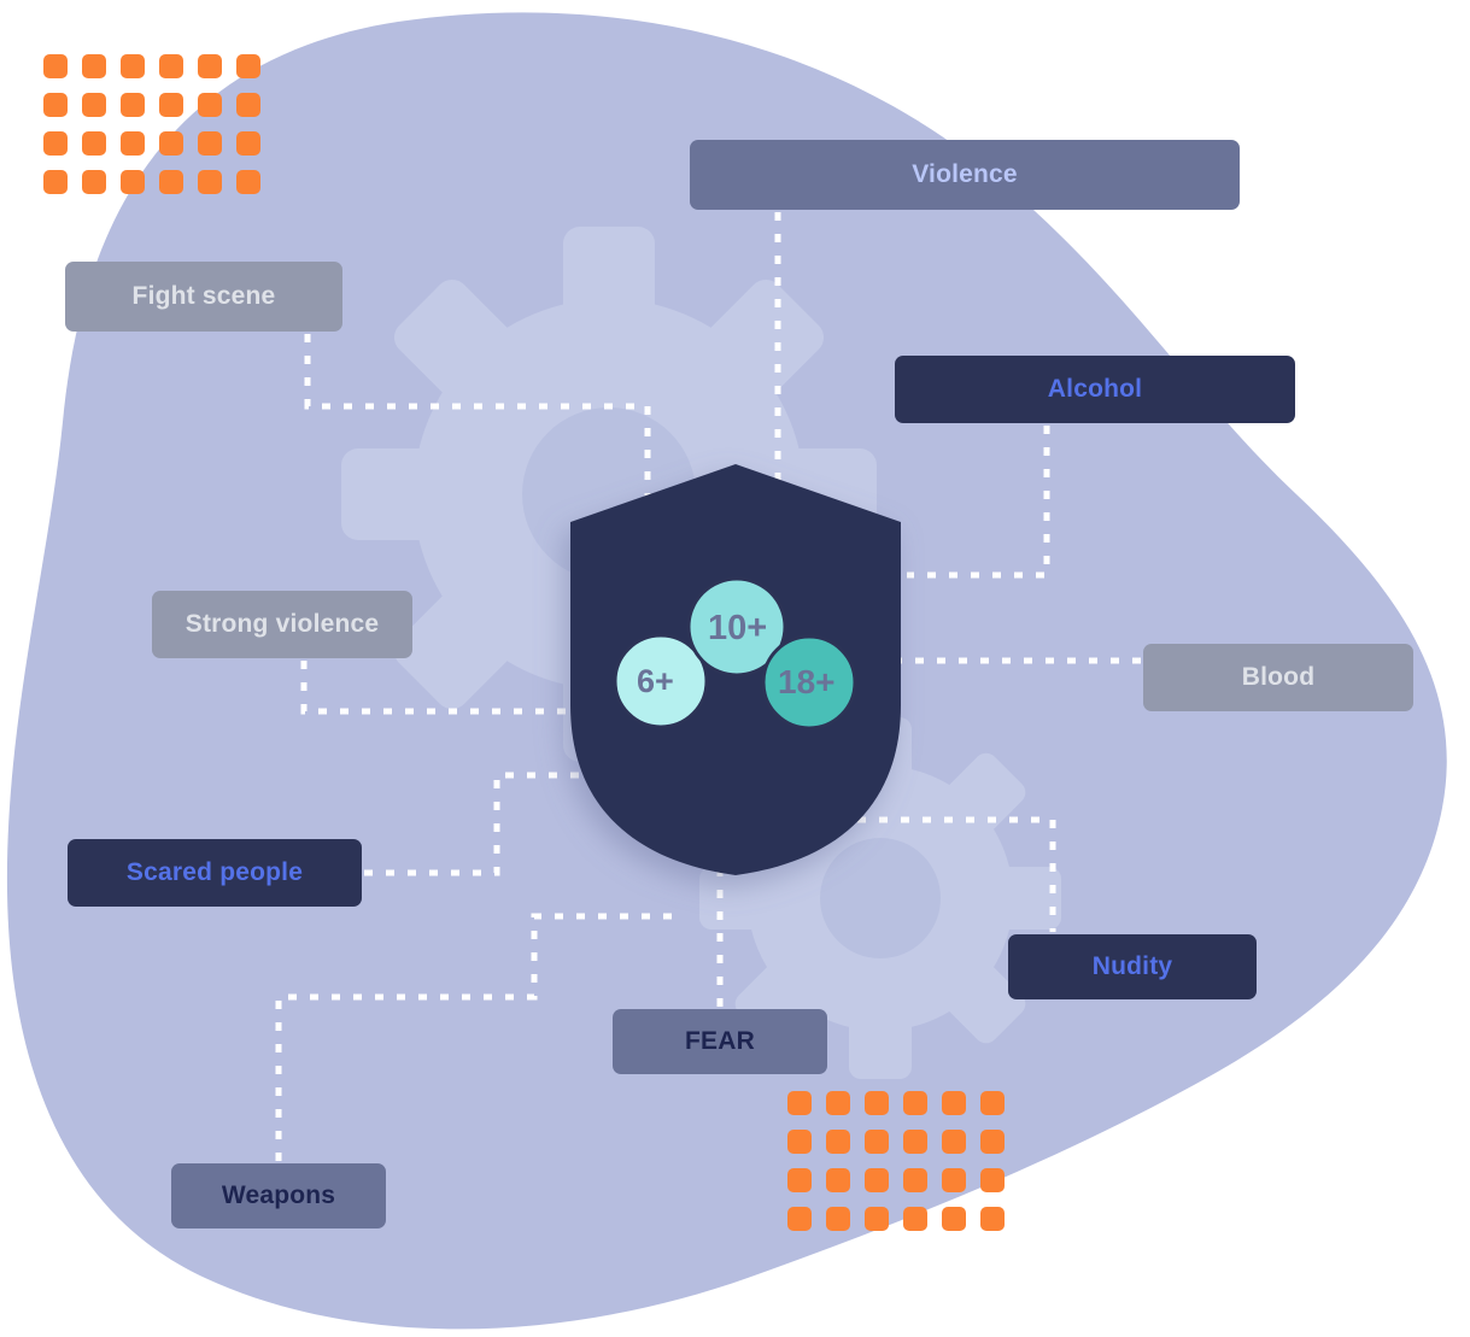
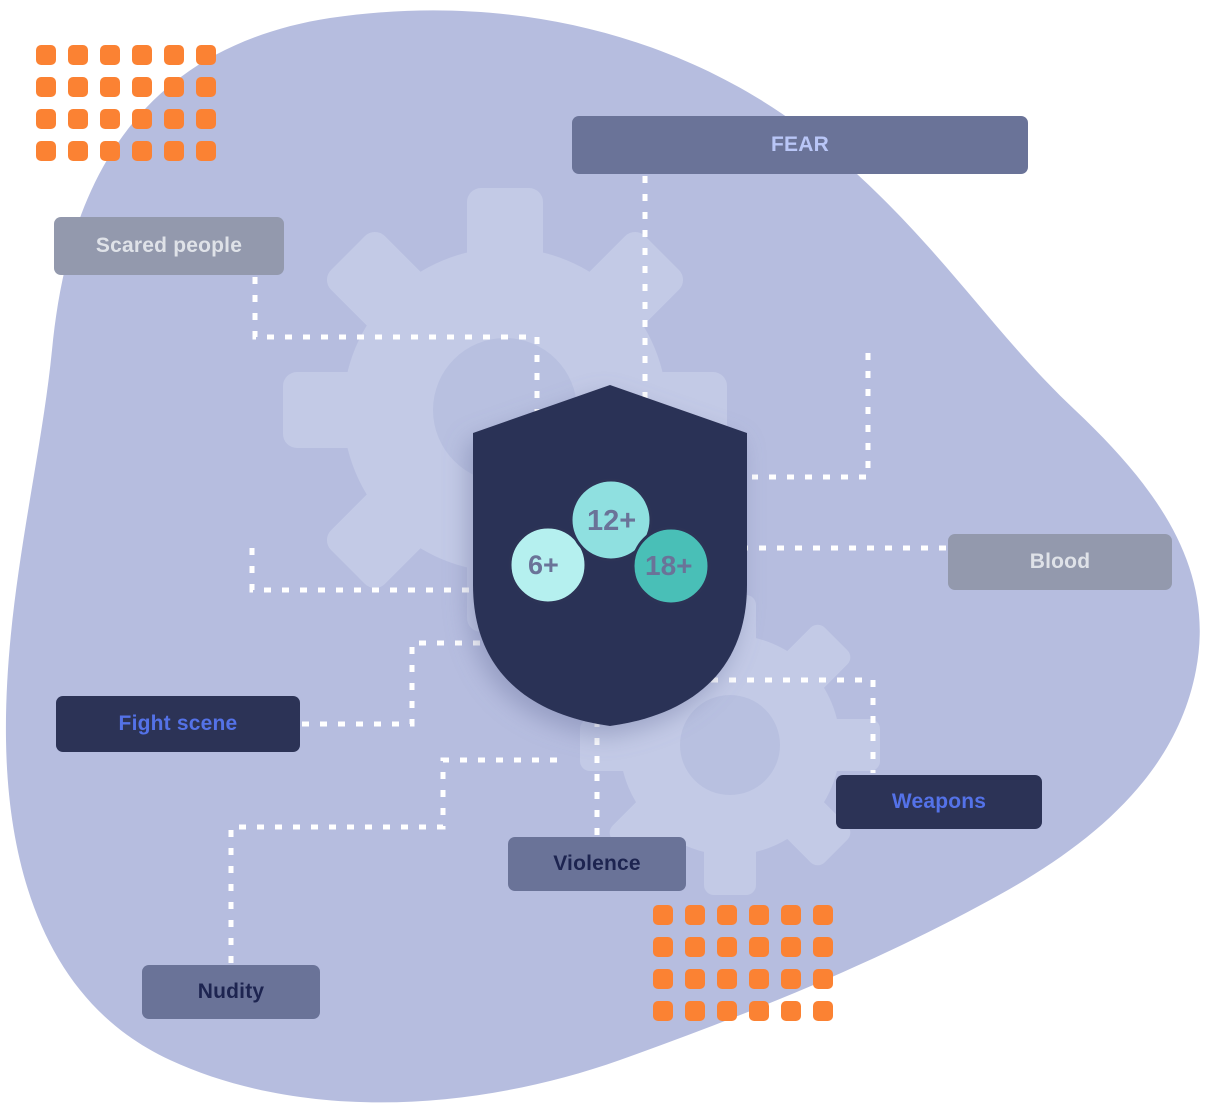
  6+
- 10+
+ 12+
  18+
- Violence
+ FEAR
- Fight scene
+ Scared people
- Alcohol
- Strong violence
  Blood
- Scared people
+ Fight scene
- Nudity
+ Weapons
- FEAR
+ Violence
- Weapons
+ Nudity
